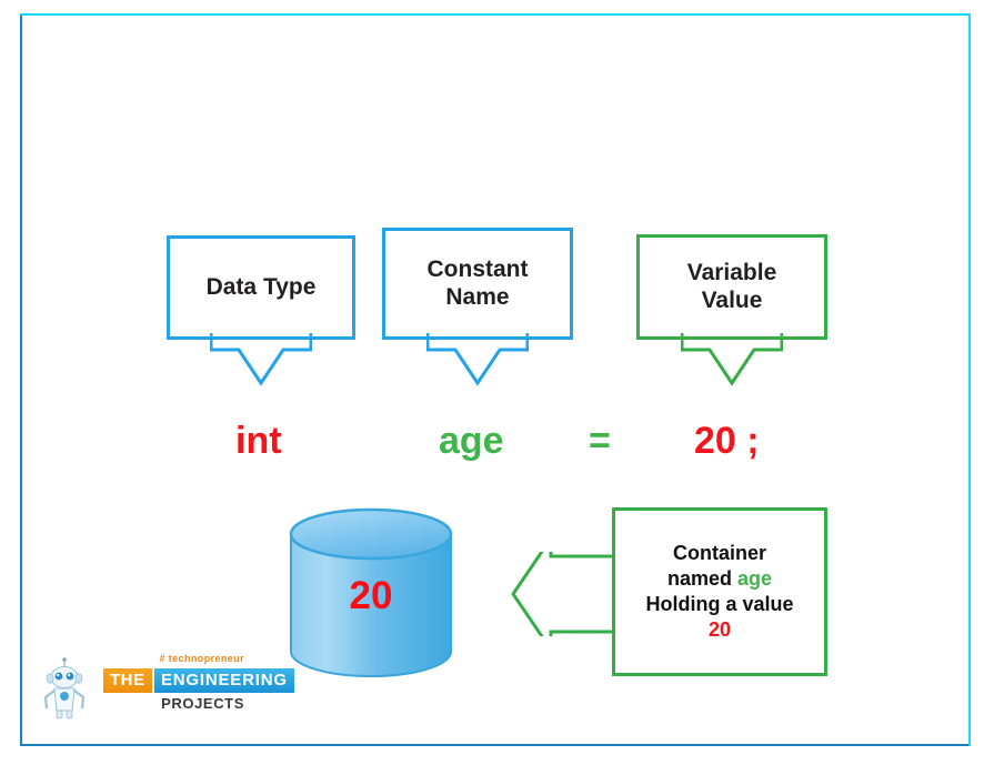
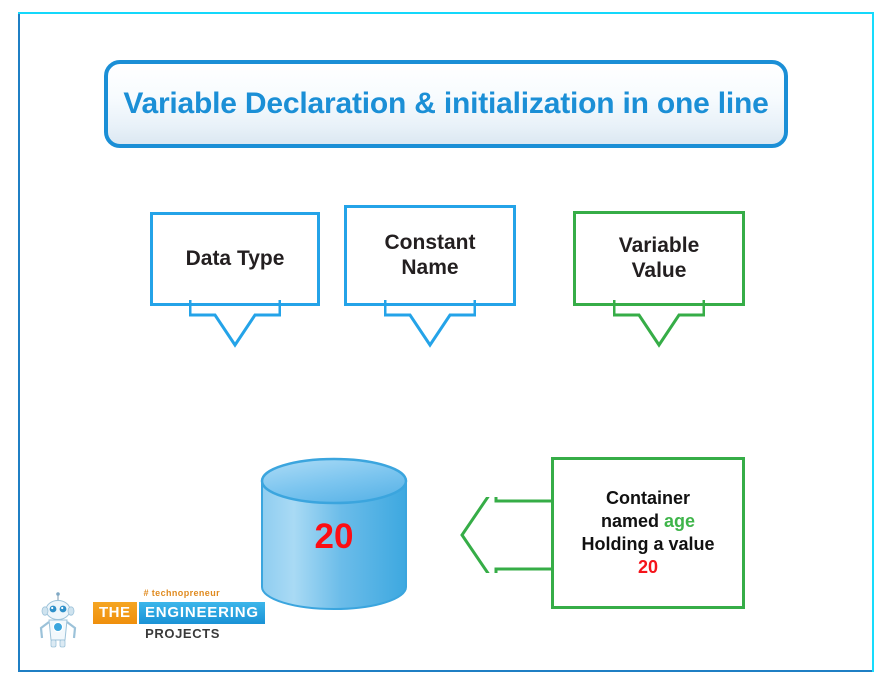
+ Variable Declaration & initialization in one line
  Data Type
  Constant
  Name
  Variable
  Value
- int
- age
- =
- 20 ;
  20
  Container
  named age
  Holding a value
  20
  # technopreneur
  THE
  ENGINEERING
  PROJECTS
